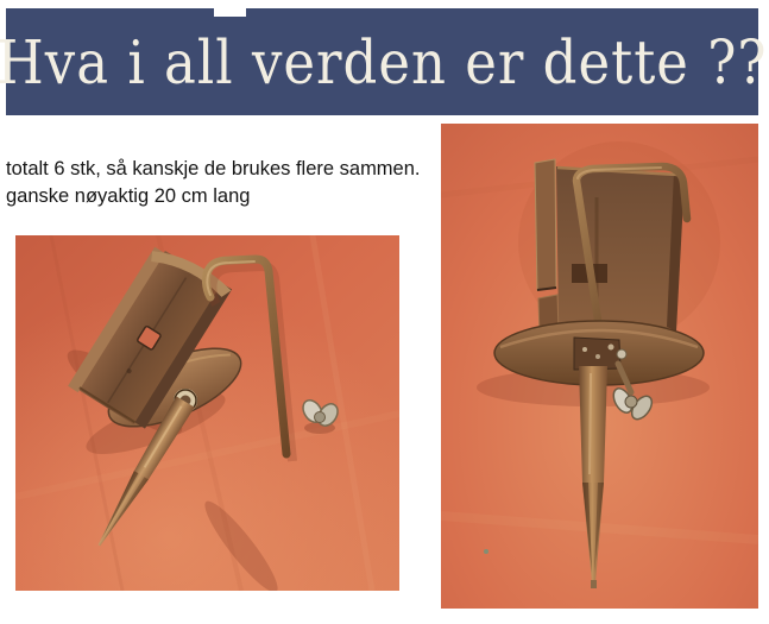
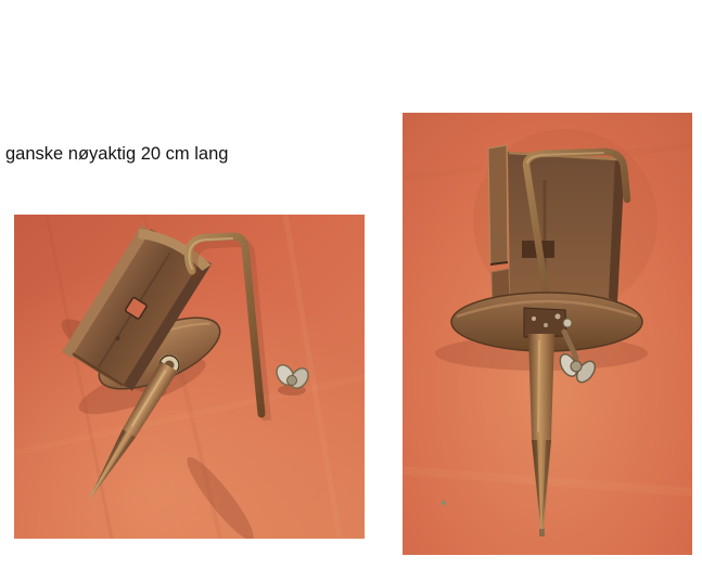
- Hva i all verden er dette ??
- totalt 6 stk, så kanskje de brukes flere sammen.
  ganske nøyaktig 20 cm lang
